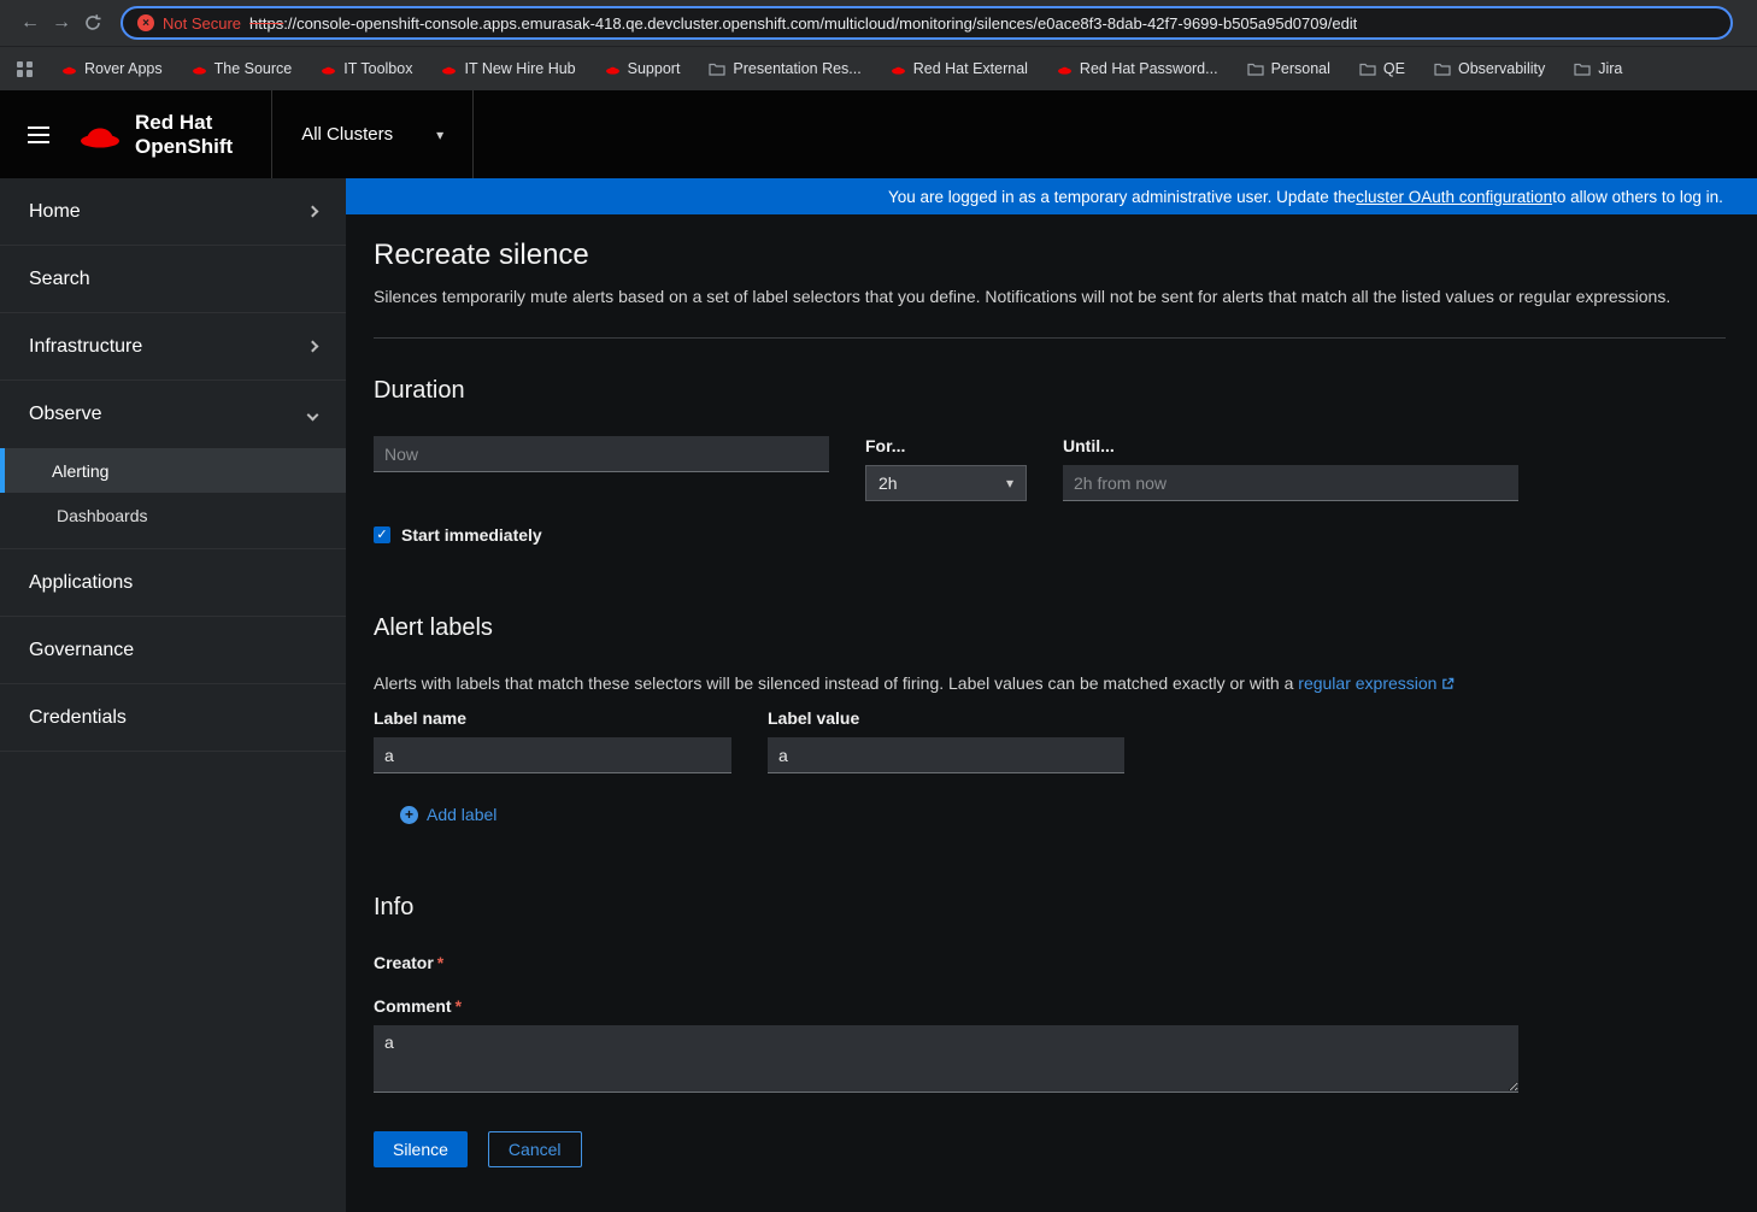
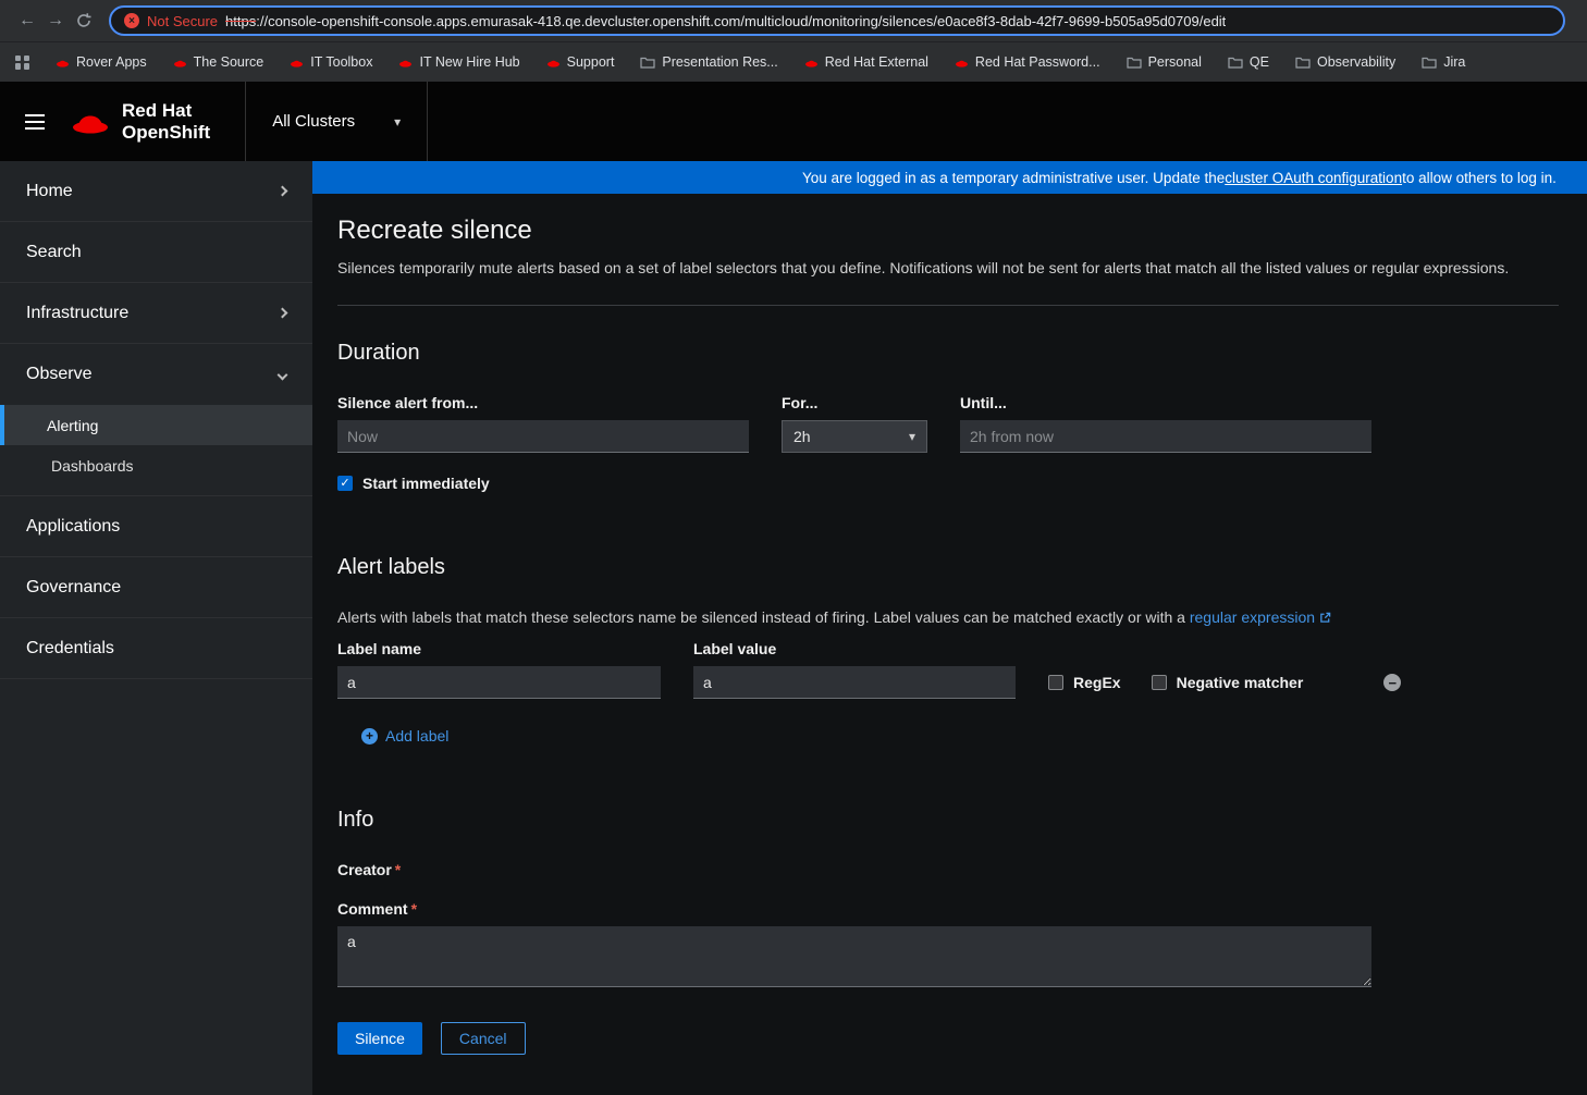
  ←
  →
  ×
  Not Secure
  https://console-openshift-console.apps.emurasak-418.qe.devcluster.openshift.com/multicloud/monitoring/silences/e0ace8f3-8dab-42f7-9699-b505a95d0709/edit
  Rover Apps
  The Source
  IT Toolbox
  IT New Hire Hub
  Support
  Presentation Res...
  Red Hat External
  Red Hat Password...
  Personal
  QE
  Observability
  Jira
  Red Hat
  OpenShift
  All Clusters
  ▾
  Home
  Search
  Infrastructure
  Observe
  Alerting
  Dashboards
  Applications
  Governance
  Credentials
  You are logged in as a temporary administrative user. Update the
  cluster OAuth configuration
  to allow others to log in.
  Recreate silence
  Silences temporarily mute alerts based on a set of label selectors that you define. Notifications will not be sent for alerts that match all the listed values or regular expressions.
  Duration
+ Silence alert from...
  Now
  For...
  2h
  ▾
  Until...
  2h from now
  ✓
  Start immediately
  Alert labels
- Alerts with labels that match these selectors will be silenced instead of firing. Label values can be matched exactly or with a regular expression
+ Alerts with labels that match these selectors name be silenced instead of firing. Label values can be matched exactly or with a regular expression
  Label name
  a
  Label value
  a
+ RegEx
+ Negative matcher
+ −
  +
  Add label
  Info
  Creator *
  Comment *
  a
  Silence
  Cancel
